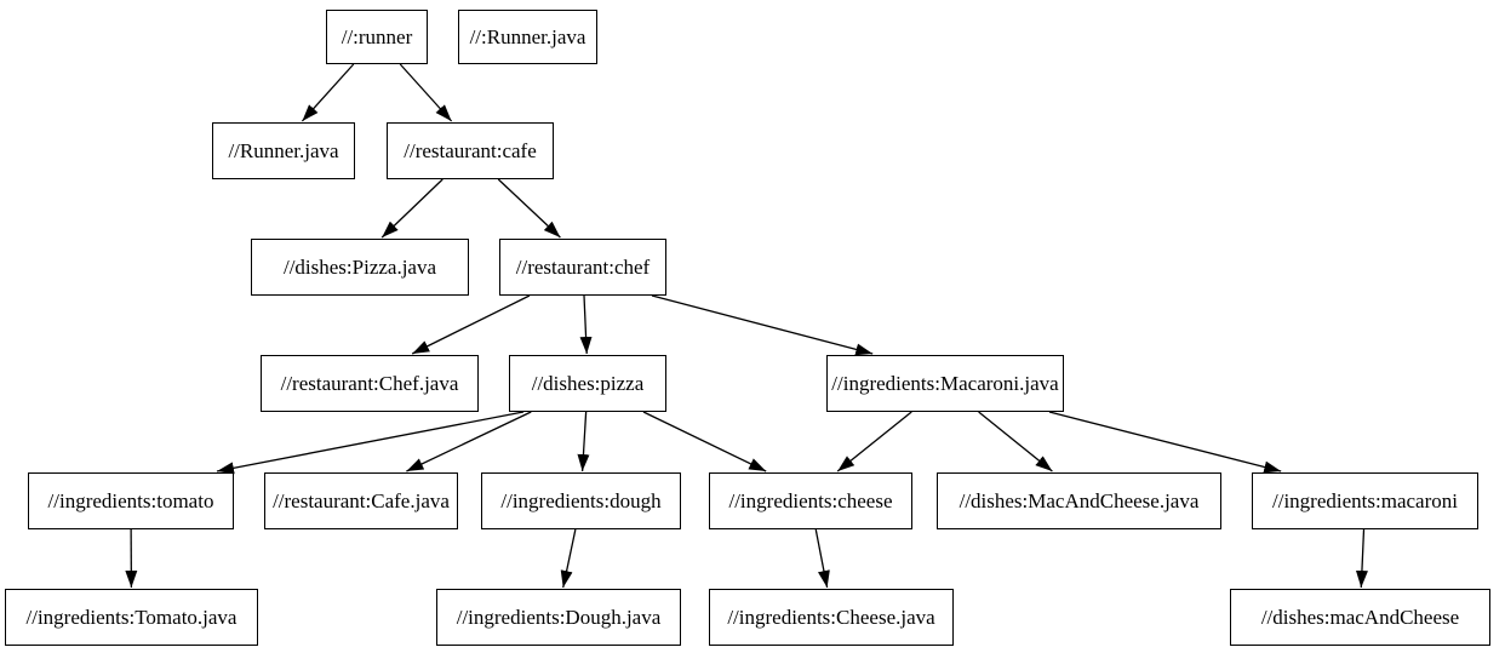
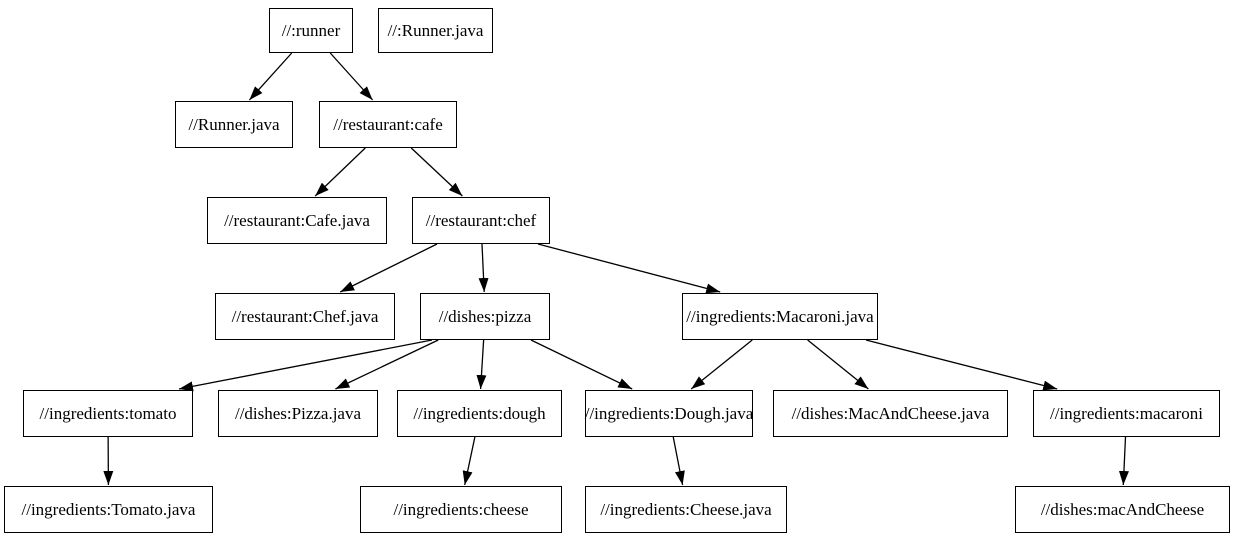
  //:runner
  //:Runner.java
  //Runner.java
  //restaurant:cafe
- //dishes:Pizza.java
+ //restaurant:Cafe.java
  //restaurant:chef
  //restaurant:Chef.java
  //dishes:pizza
  //ingredients:Macaroni.java
  //ingredients:tomato
- //restaurant:Cafe.java
+ //dishes:Pizza.java
  //ingredients:dough
- //ingredients:cheese
+ //ingredients:Dough.java
  //dishes:MacAndCheese.java
  //ingredients:macaroni
  //ingredients:Tomato.java
- //ingredients:Dough.java
+ //ingredients:cheese
  //ingredients:Cheese.java
  //dishes:macAndCheese
